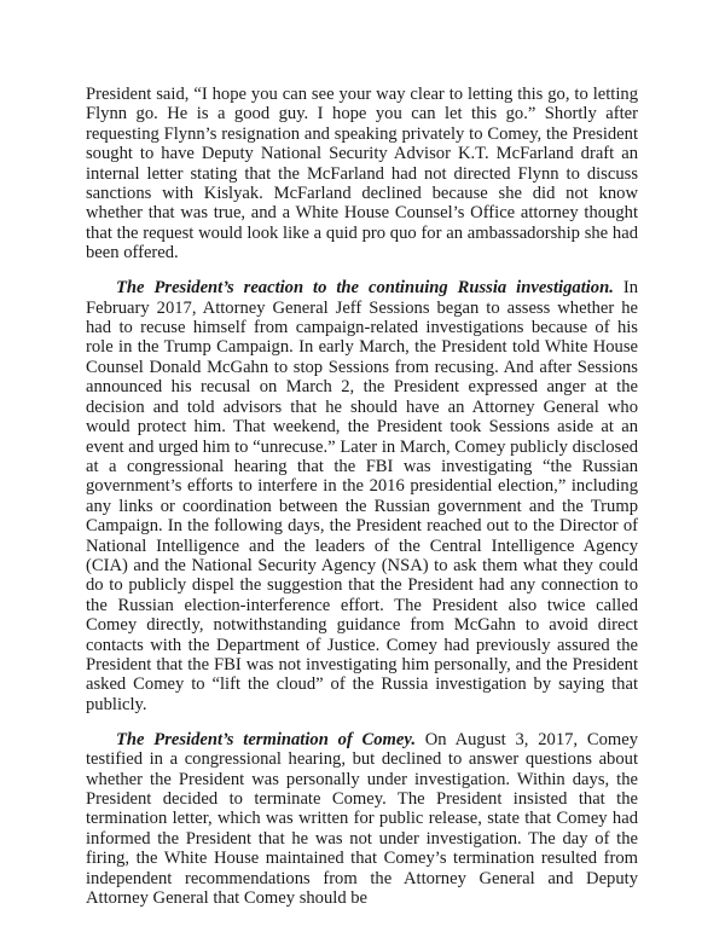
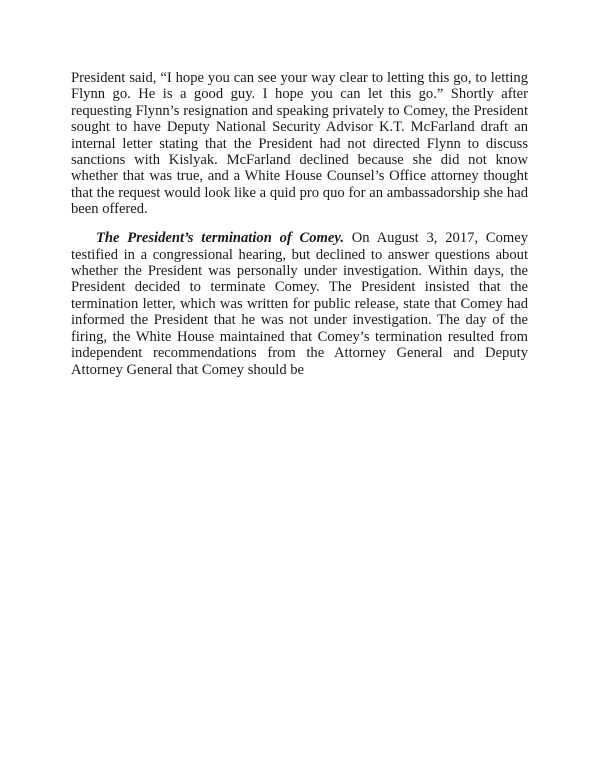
- President said, “I hope you can see your way clear to letting this go, to letting Flynn go. He is a good guy. I hope you can let this go.” Shortly after requesting Flynn’s resignation and speaking privately to Comey, the President sought to have Deputy National Security Advisor K.T. McFarland draft an internal letter stating that the McFarland had not directed Flynn to discuss sanctions with Kislyak. McFarland declined because she did not know whether that was true, and a White House Counsel’s Office attorney thought that the request would look like a quid pro quo for an ambassadorship she had been offered.
+ President said, “I hope you can see your way clear to letting this go, to letting Flynn go. He is a good guy. I hope you can let this go.” Shortly after requesting Flynn’s resignation and speaking privately to Comey, the President sought to have Deputy National Security Advisor K.T. McFarland draft an internal letter stating that the President had not directed Flynn to discuss sanctions with Kislyak. McFarland declined because she did not know whether that was true, and a White House Counsel’s Office attorney thought that the request would look like a quid pro quo for an ambassadorship she had been offered.
- The President’s reaction to the continuing Russia investigation. In February 2017, Attorney General Jeff Sessions began to assess whether he had to recuse himself from campaign-related investigations because of his role in the Trump Campaign. In early March, the President told White House Counsel Donald McGahn to stop Sessions from recusing. And after Sessions announced his recusal on March 2, the President expressed anger at the decision and told advisors that he should have an Attorney General who would protect him. That weekend, the President took Sessions aside at an event and urged him to “unrecuse.” Later in March, Comey publicly disclosed at a congressional hearing that the FBI was investigating “the Russian government’s efforts to interfere in the 2016 presidential election,” including any links or coordination between the Russian government and the Trump Campaign. In the following days, the President reached out to the Director of National Intelligence and the leaders of the Central Intelligence Agency (CIA) and the National Security Agency (NSA) to ask them what they could do to publicly dispel the suggestion that the President had any connection to the Russian election-interference effort. The President also twice called Comey directly, notwithstanding guidance from McGahn to avoid direct contacts with the Department of Justice. Comey had previously assured the President that the FBI was not investigating him personally, and the President asked Comey to “lift the cloud” of the Russia investigation by saying that publicly.
  The President’s termination of Comey. On August 3, 2017, Comey testified in a congressional hearing, but declined to answer questions about whether the President was personally under investigation. Within days, the President decided to terminate Comey. The President insisted that the termination letter, which was written for public release, state that Comey had informed the President that he was not under investigation. The day of the firing, the White House maintained that Comey’s termination resulted from independent recommendations from the Attorney General and Deputy Attorney General that Comey should be
